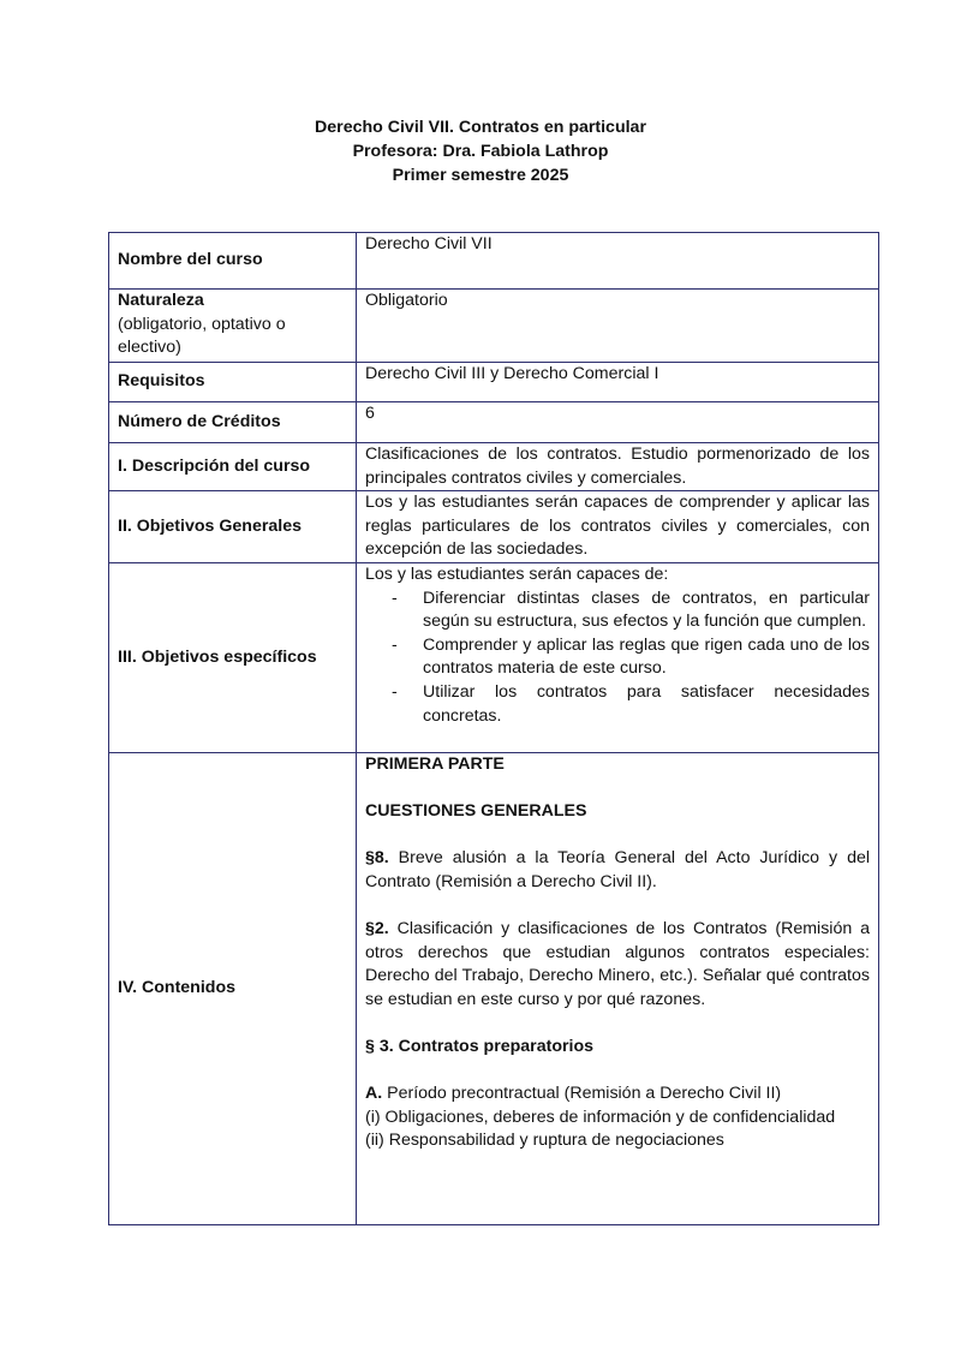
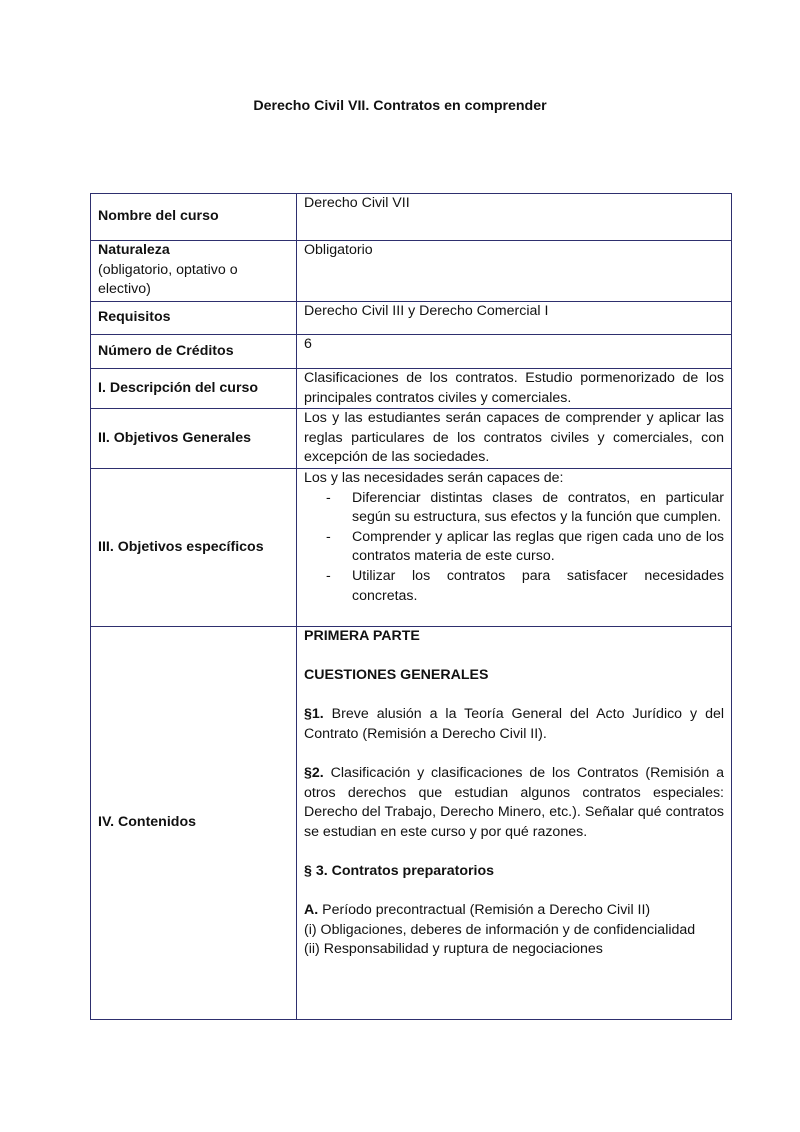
- Derecho Civil VII. Contratos en particular
+ Derecho Civil VII. Contratos en comprender
- Profesora: Dra. Fabiola Lathrop
- Primer semestre 2025
  Nombre del curso	Derecho Civil VII
  Naturaleza (obligatorio, optativo o electivo)	Obligatorio
  Requisitos	Derecho Civil III y Derecho Comercial I
  Número de Créditos	6
  I. Descripción del curso	Clasificaciones de los contratos. Estudio pormenorizado de los principales contratos civiles y comerciales.
  II. Objetivos Generales	Los y las estudiantes serán capaces de comprender y aplicar las reglas particulares de los contratos civiles y comerciales, con excepción de las sociedades.
- III. Objetivos específicos	Los y las estudiantes serán capaces de: Diferenciar distintas clases de contratos, en particular según su estructura, sus efectos y la función que cumplen. Comprender y aplicar las reglas que rigen cada uno de los contratos materia de este curso. Utilizar los contratos para satisfacer necesidades concretas.
+ III. Objetivos específicos	Los y las necesidades serán capaces de: Diferenciar distintas clases de contratos, en particular según su estructura, sus efectos y la función que cumplen. Comprender y aplicar las reglas que rigen cada uno de los contratos materia de este curso. Utilizar los contratos para satisfacer necesidades concretas.
- IV. Contenidos	PRIMERA PARTE CUESTIONES GENERALES §8. Breve alusión a la Teoría General del Acto Jurídico y del Contrato (Remisión a Derecho Civil II). §2. Clasificación y clasificaciones de los Contratos (Remisión a otros derechos que estudian algunos contratos especiales: Derecho del Trabajo, Derecho Minero, etc.). Señalar qué contratos se estudian en este curso y por qué razones. § 3. Contratos preparatorios A. Período precontractual (Remisión a Derecho Civil II) (i) Obligaciones, deberes de información y de confidencialidad (ii) Responsabilidad y ruptura de negociaciones
+ IV. Contenidos	PRIMERA PARTE CUESTIONES GENERALES §1. Breve alusión a la Teoría General del Acto Jurídico y del Contrato (Remisión a Derecho Civil II). §2. Clasificación y clasificaciones de los Contratos (Remisión a otros derechos que estudian algunos contratos especiales: Derecho del Trabajo, Derecho Minero, etc.). Señalar qué contratos se estudian en este curso y por qué razones. § 3. Contratos preparatorios A. Período precontractual (Remisión a Derecho Civil II) (i) Obligaciones, deberes de información y de confidencialidad (ii) Responsabilidad y ruptura de negociaciones
